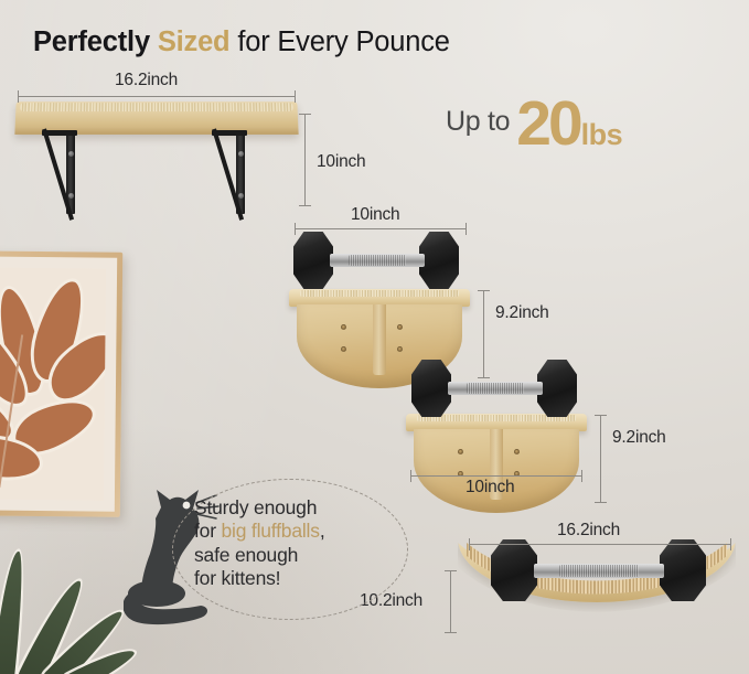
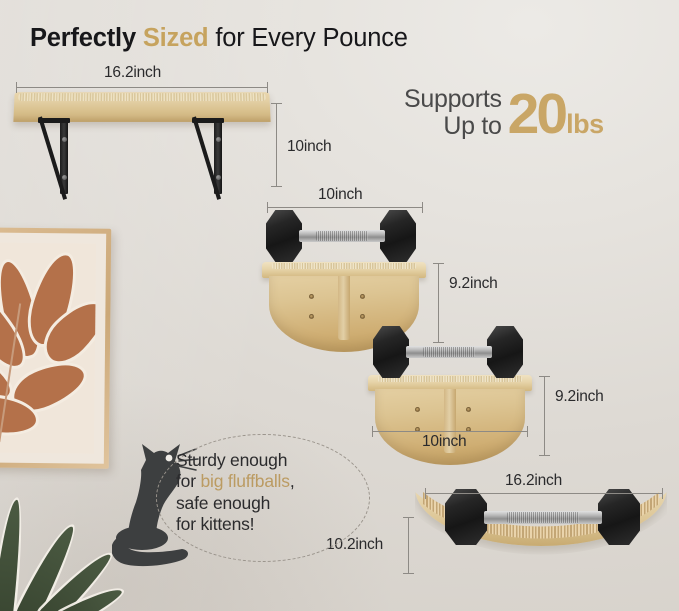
  Perfectly Sized for Every Pounce
+ Supports
  Up to
  20
  lbs
  16.2inch
  10inch
  10inch
  9.2inch
  9.2inch
  10inch
  16.2inch
  10.2inch
  Sturdy enough
  for big fluffballs,
  safe enough
  for kittens!
